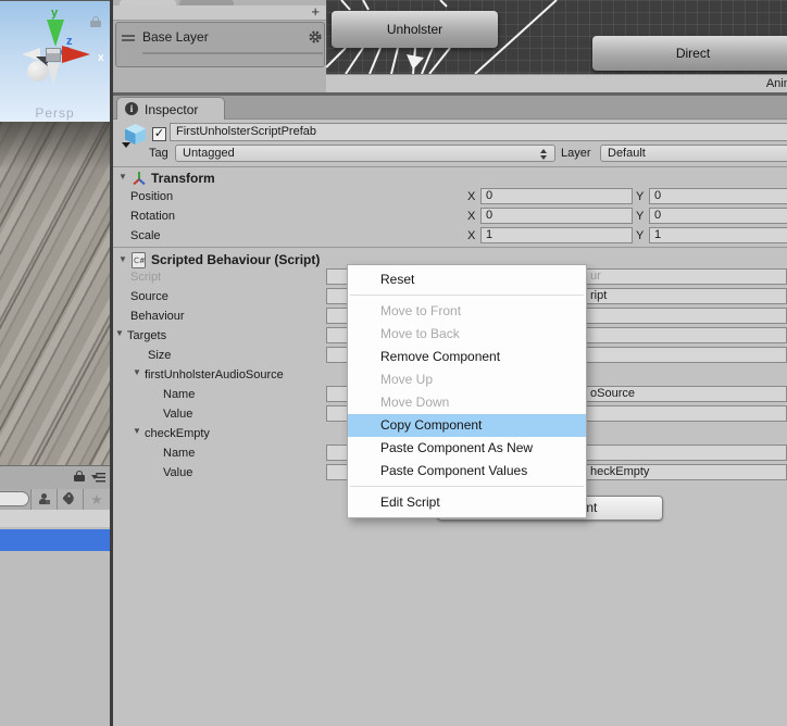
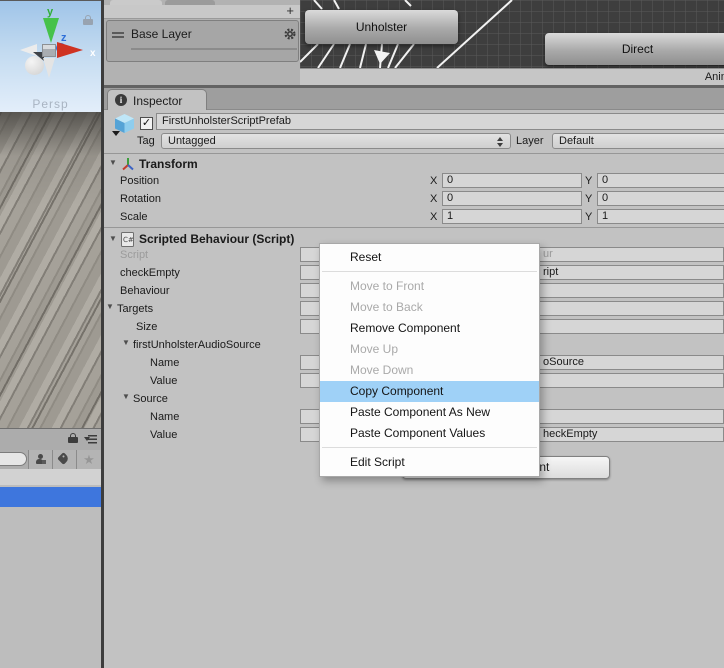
  y
  z
  x
  Persp
  ★
  +
  Base Layer
  Unholster
  Direct
  i
  Inspector
  ✓
  FirstUnholsterScriptPrefab
  Tag
  Untagged
  Layer
  Default
  ▼
  Transform
  Position
  X
  0
  Y
  0
  Rotation
  X
  0
  Y
  0
  Scale
  X
  1
  Y
  1
  ▼
  C#
  Scripted Behaviour (Script)
  Script
- Source
+ checkEmpty
  Behaviour
  ▼
  Targets
  Size
  ▼
  firstUnholsterAudioSource
  Name
  Value
  ▼
- checkEmpty
+ Source
  Name
  Value
  ur
  ript
  oSource
  heckEmpty
  Reset
  Move to Front
  Move to Back
  Remove Component
  Move Up
  Move Down
  Copy Component
  Paste Component As New
  Paste Component Values
  Edit Script
